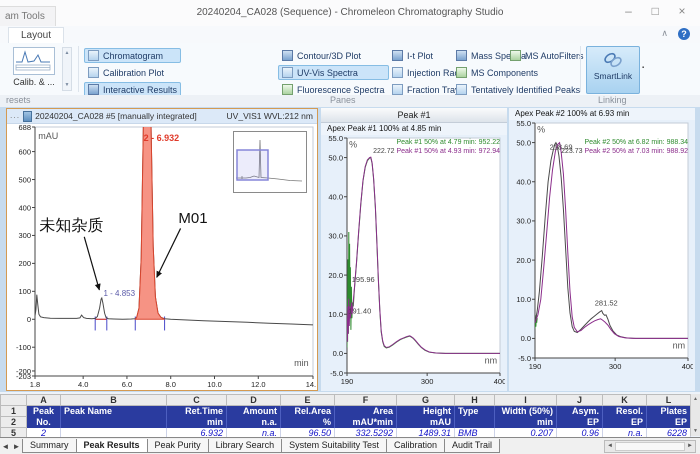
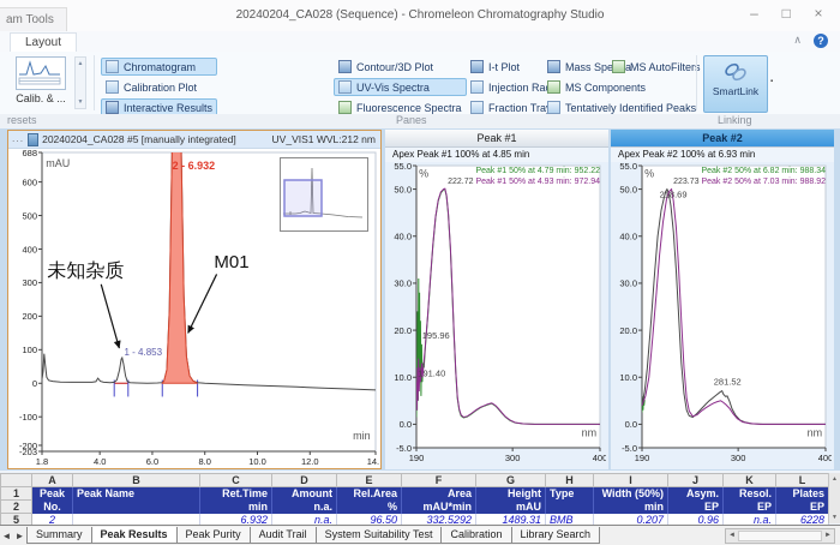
  am Tools
  20240204_CA028 (Sequence) - Chromeleon Chromatography Studio
  – □ ×
  Layout
  ∧
  ?
  Calib. & ...
  Chromatogram
  Calibration Plot
  Interactive Results
  Contour/3D Plot
  UV-Vis Spectra
  Fluorescence Spectra
  I-t Plot
  Injection Ra
  Fraction Tra
  Mass Spea
  MS Components
  Tentatively Identified Peaks
  MS AutoFilters
  SmartLink
  resets
  Panes
  Linking
  ...
  20240204_CA028 #5 [manually integrated]
  UV_VIS1 WVL:212 nm
  688
  600
  500
  400
  300
  200
  100
  0
  -100
  -200
  -203
  1.8
  4.0
  6.0
  8.0
  10.0
  12.0
  14.
  mAU
  min
  1 - 4.853
  2 - 6.932
  未知杂质
  M01
  Peak #1
  Apex Peak #1 100% at 4.85 min
  55.0
  50.0
  40.0
  30.0
  20.0
  10.0
  0.0
  -5.0
  190
  300
  400
  %
  nm
  195.96
  191.40
+ Peak #2
  Apex Peak #2 100% at 6.93 min
  55.0
  50.0
  40.0
  30.0
  20.0
  10.0
  0.0
  -5.0
  190
  300
  400
  %
  nm
  218.69
  281.52
  	A	B	C	D	E	F	G	H	I	J	K	L
  1	Peak	Peak Name	Ret.Time	Amount	Rel.Area	Area	Height	Type	Width (50%)	Asym.	Resol.	Plates
  2	No.		min	n.a.	%	mAU*min	mAU		min	EP	EP	EP
  5	2		6.932	n.a.	96.50	332.5292	1489.31	BMB	0.207	0.96	n.a.	6228
  ◄
  ►
  Summary
  Peak Results
  Peak Purity
- Library Search
+ Audit Trail
  System Suitability Test
  Calibration
- Audit Trail
+ Library Search
